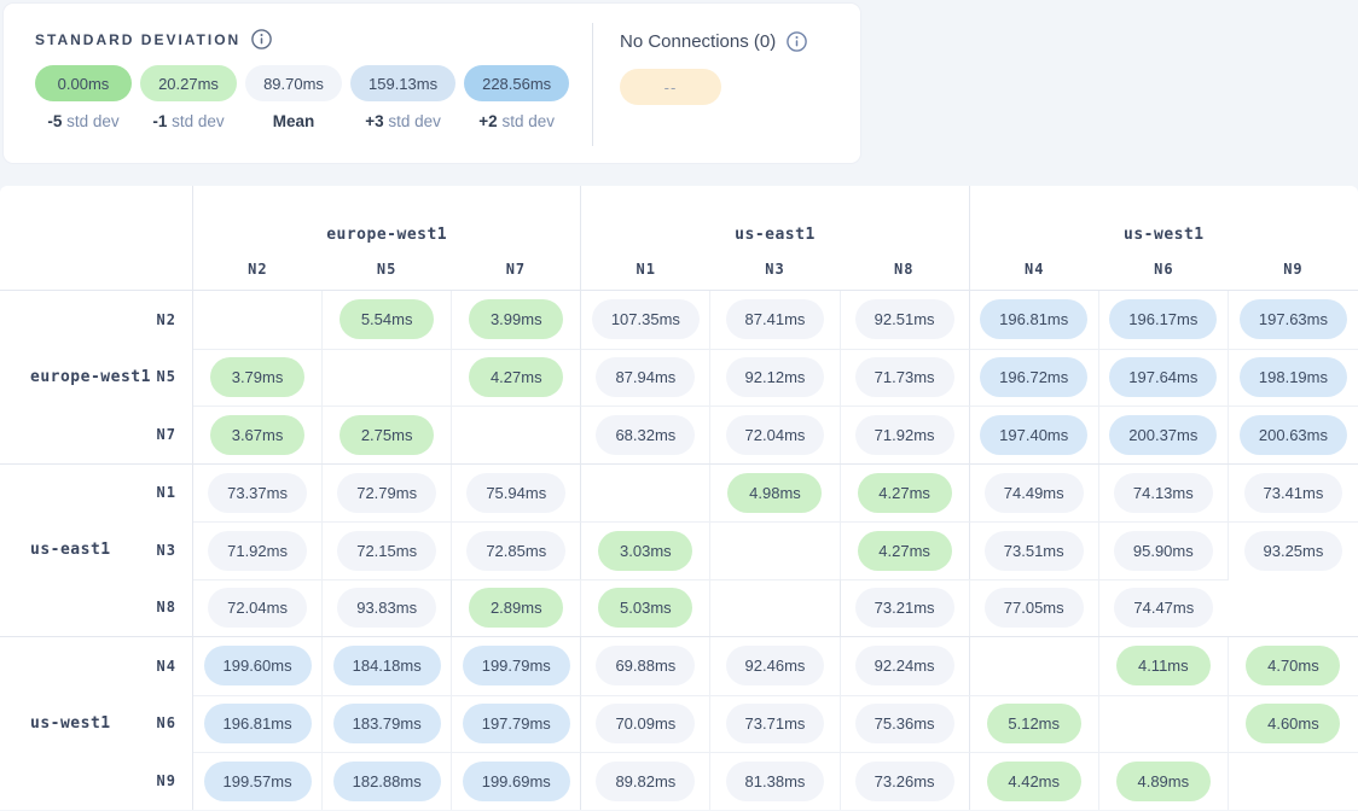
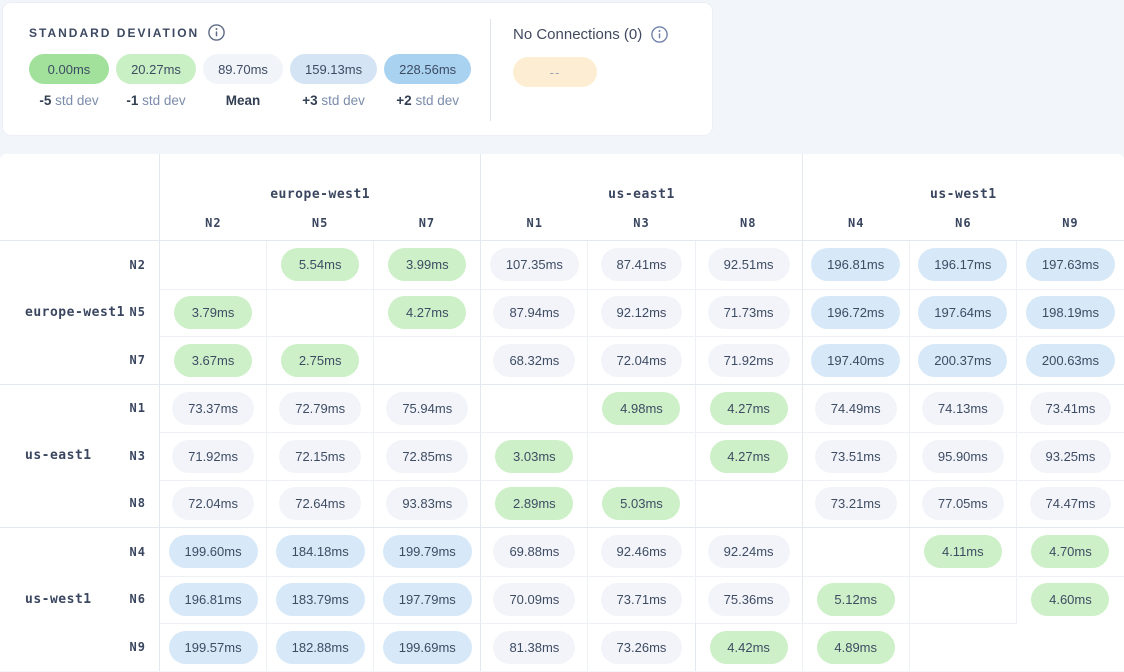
  STANDARD DEVIATION
  0.00ms
  -5 std dev
  20.27ms
  -1 std dev
  89.70ms
  Mean
  159.13ms
  +3 std dev
  228.56ms
  +2 std dev
  No Connections (0)
  --
  europe-west1
  N2
  N5
  N7
  us-east1
  N1
  N3
  N8
  us-west1
  N4
  N6
  N9
  N2
  5.54ms
  3.99ms
  107.35ms
  87.41ms
  92.51ms
  196.81ms
  196.17ms
  197.63ms
  europe-west1
  N5
  3.79ms
  4.27ms
  87.94ms
  92.12ms
  71.73ms
  196.72ms
  197.64ms
  198.19ms
  N7
  3.67ms
  2.75ms
  68.32ms
  72.04ms
  71.92ms
  197.40ms
  200.37ms
  200.63ms
  N1
  73.37ms
  72.79ms
  75.94ms
  4.98ms
  4.27ms
  74.49ms
  74.13ms
  73.41ms
  us-east1
  N3
  71.92ms
  72.15ms
  72.85ms
  3.03ms
  4.27ms
  73.51ms
  95.90ms
  93.25ms
  N8
  72.04ms
+ 72.64ms
  93.83ms
  2.89ms
  5.03ms
  73.21ms
  77.05ms
  74.47ms
  N4
  199.60ms
  184.18ms
  199.79ms
  69.88ms
  92.46ms
  92.24ms
  4.11ms
  4.70ms
  us-west1
  N6
  196.81ms
  183.79ms
  197.79ms
  70.09ms
  73.71ms
  75.36ms
  5.12ms
  4.60ms
  N9
  199.57ms
  182.88ms
  199.69ms
- 89.82ms
  81.38ms
  73.26ms
  4.42ms
  4.89ms
